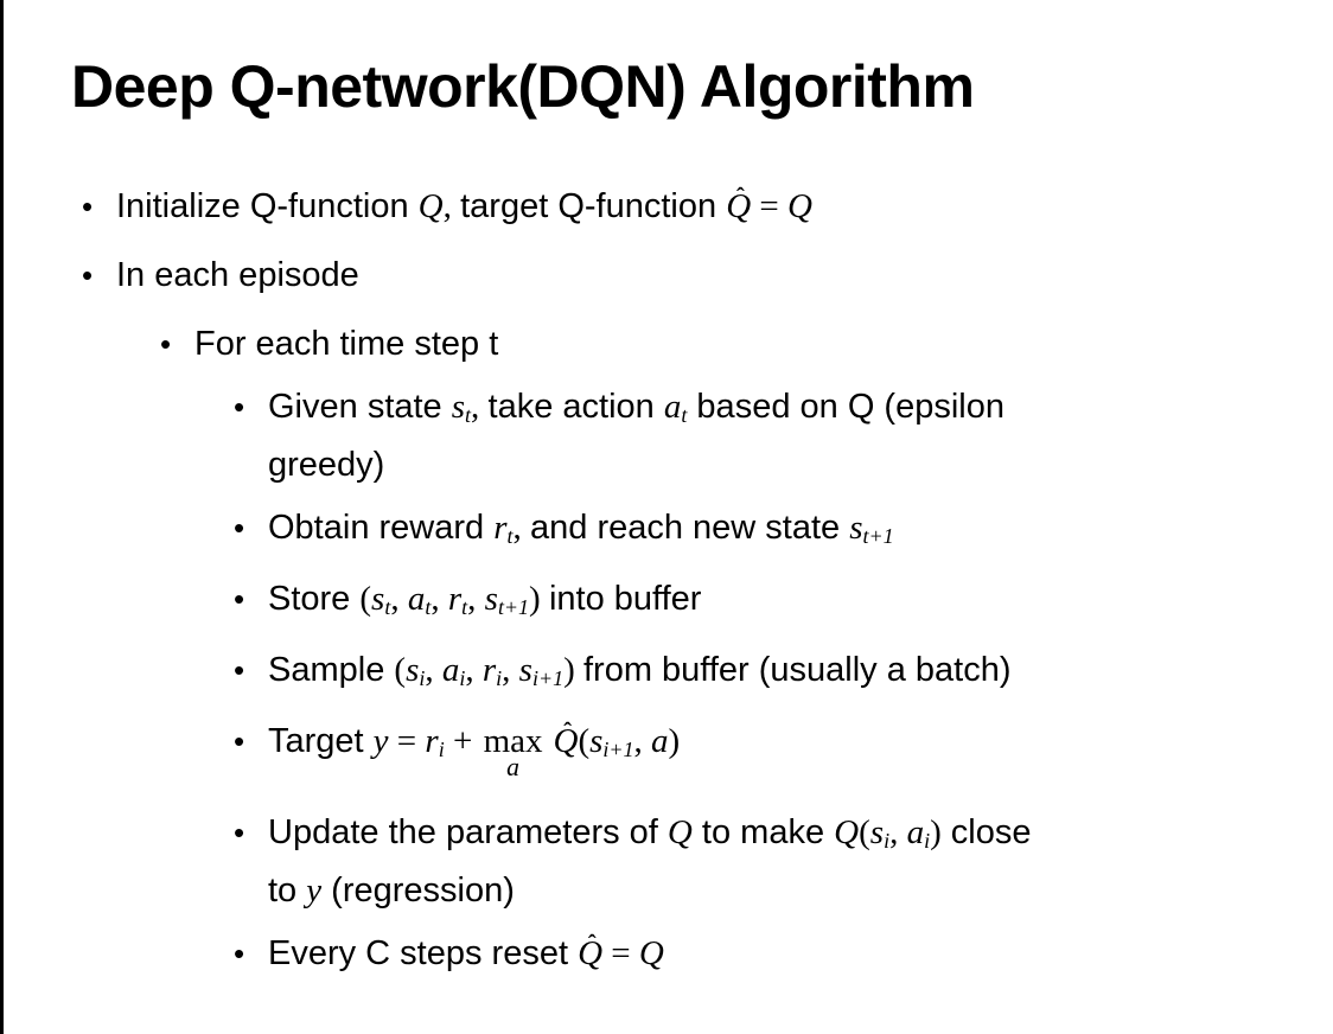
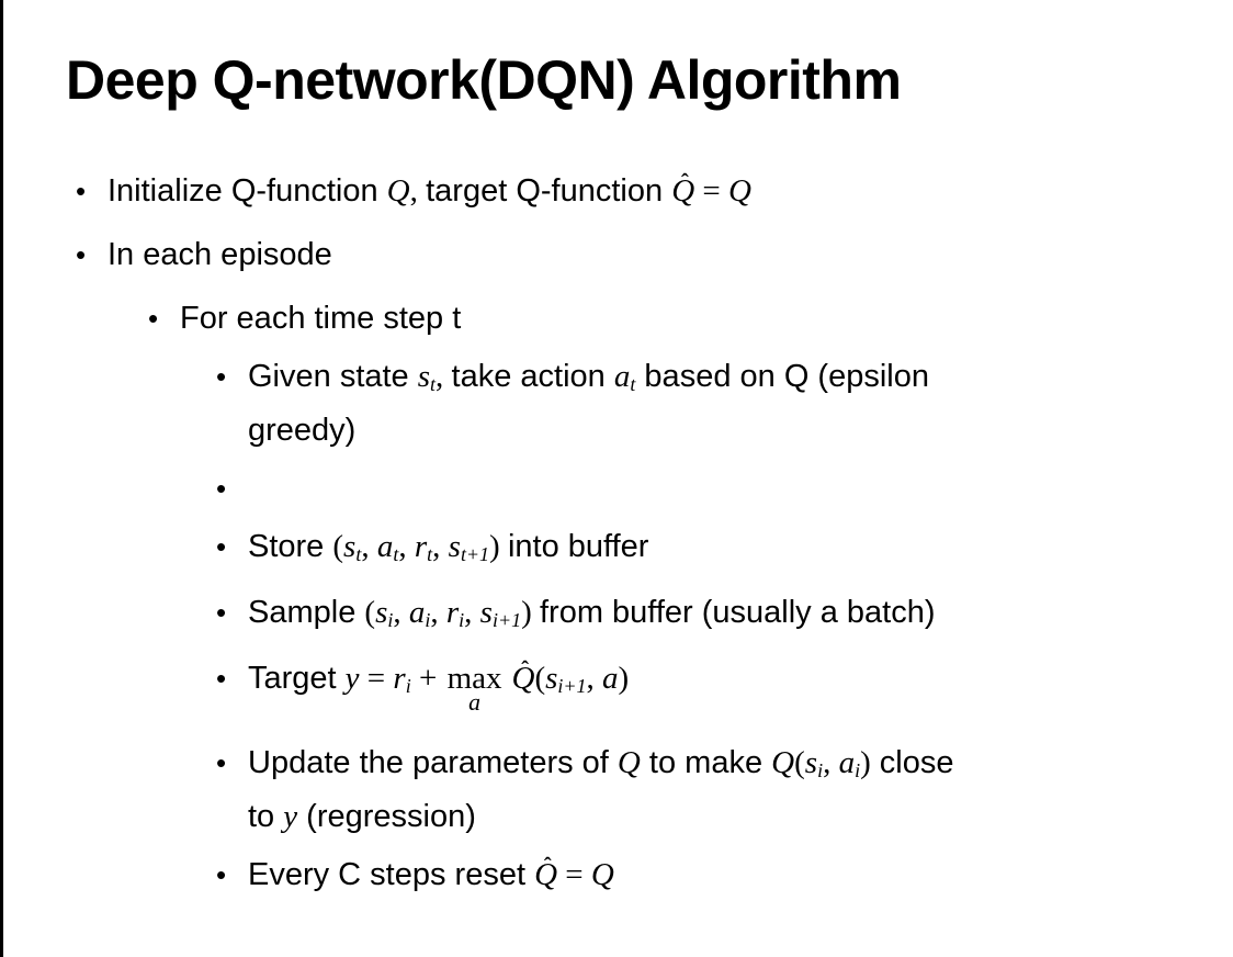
  Deep Q-network(DQN) Algorithm
  •
  Initialize Q-function Q, target Q-function
  ˆ
  Q = Q
  •
  In each episode
  •
  For each time step t
  •
  Given state st, take action at based on Q (epsilon
  greedy)
  •
- Obtain reward rt, and reach new state st+1
  •
  Store (st, at, rt, st+1) into buffer
  •
  Sample (si, ai, ri, si+1) from buffer (usually a batch)
  •
  Target y = ri + max
  a
  ˆ
  Q(si+1, a)
  •
  Update the parameters of Q to make Q(si, ai) close
  to y (regression)
  •
  Every C steps reset
  ˆ
  Q = Q
